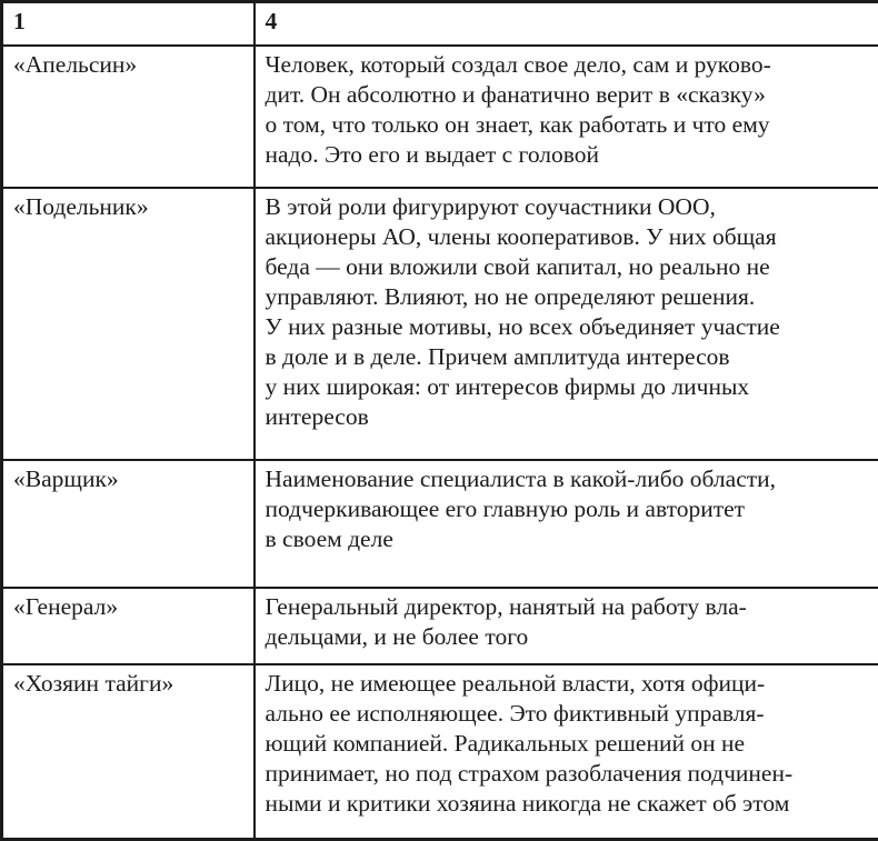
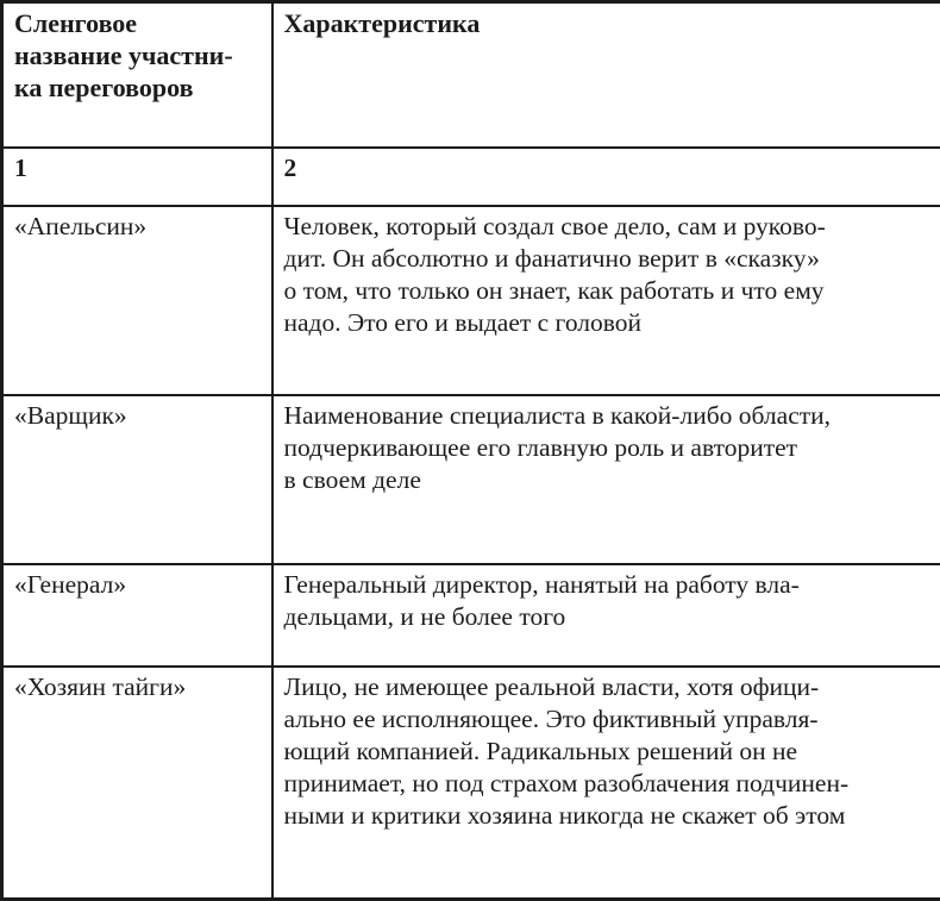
+ Сленговое название участни- ка переговоров	Характеристика
- 1	4
+ 1	2
  «Апельсин»	Человек, который создал свое дело, сам и руково- дит. Он абсолютно и фанатично верит в «сказку» о том, что только он знает, как работать и что ему надо. Это его и выдает с головой
- «Подельник»	В этой роли фигурируют соучастники ООО, акционеры АО, члены кооперативов. У них общая беда — они вложили свой капитал, но реально не управляют. Влияют, но не определяют решения. У них разные мотивы, но всех объединяет участие в доле и в деле. Причем амплитуда интересов у них широкая: от интересов фирмы до личных интересов
  «Варщик»	Наименование специалиста в какой-либо области, подчеркивающее его главную роль и авторитет в своем деле
  «Генерал»	Генеральный директор, нанятый на работу вла- дельцами, и не более того
  «Хозяин тайги»	Лицо, не имеющее реальной власти, хотя офици- ально ее исполняющее. Это фиктивный управля- ющий компанией. Радикальных решений он не принимает, но под страхом разоблачения подчинен- ными и критики хозяина никогда не скажет об этом
